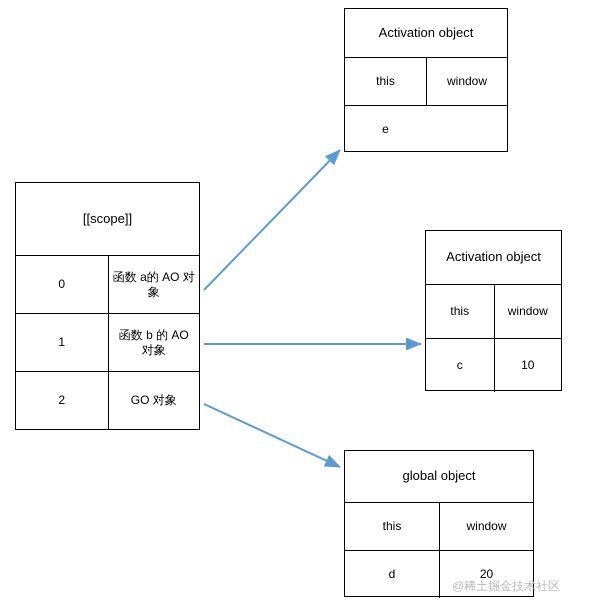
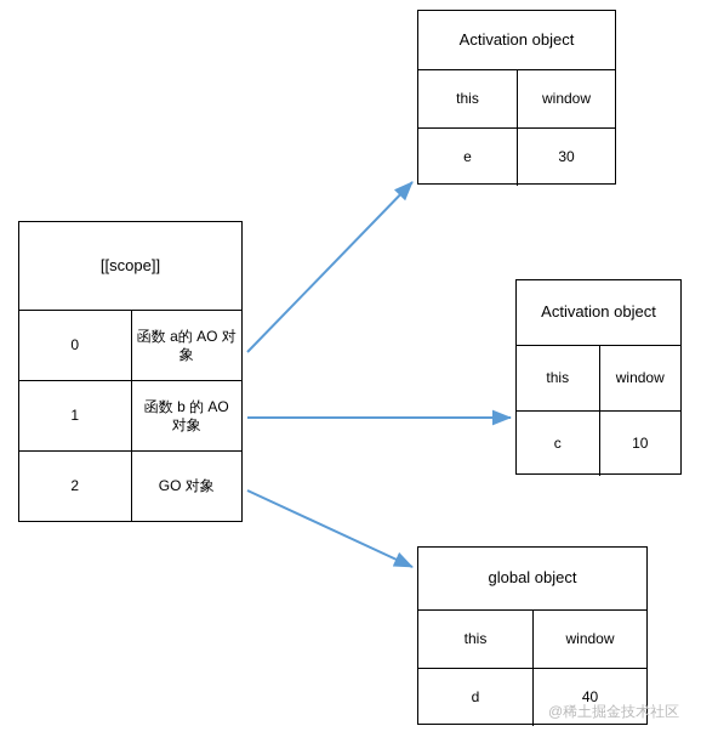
  [[scope]]
  0
  函数 a的 AO 对象
  1
  函数 b 的 AO 对象
  2
  GO 对象
  Activation object
  this
  window
  e
+ 30
  Activation object
  this
  window
  c
  10
  global object
  this
  window
  d
- 20
+ 40
  @稀土掘金技术社区
